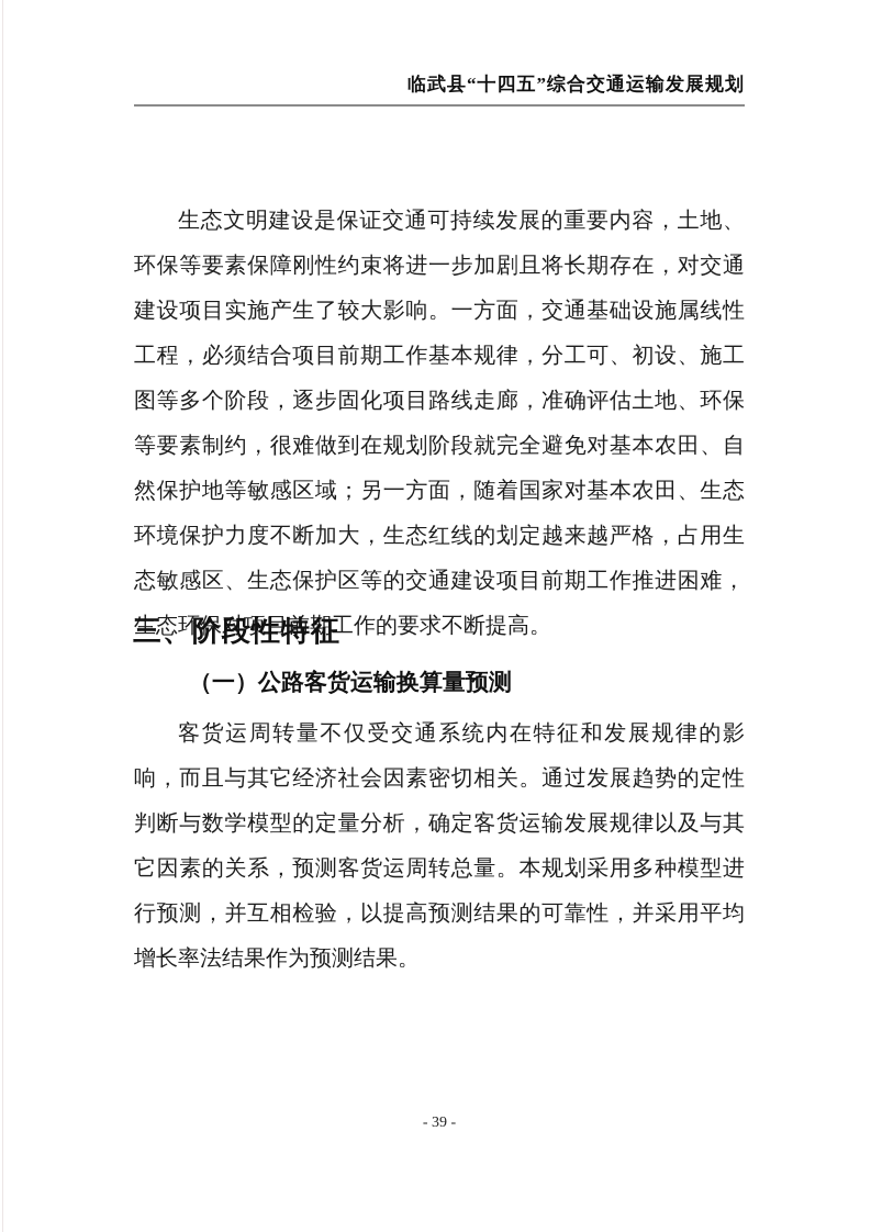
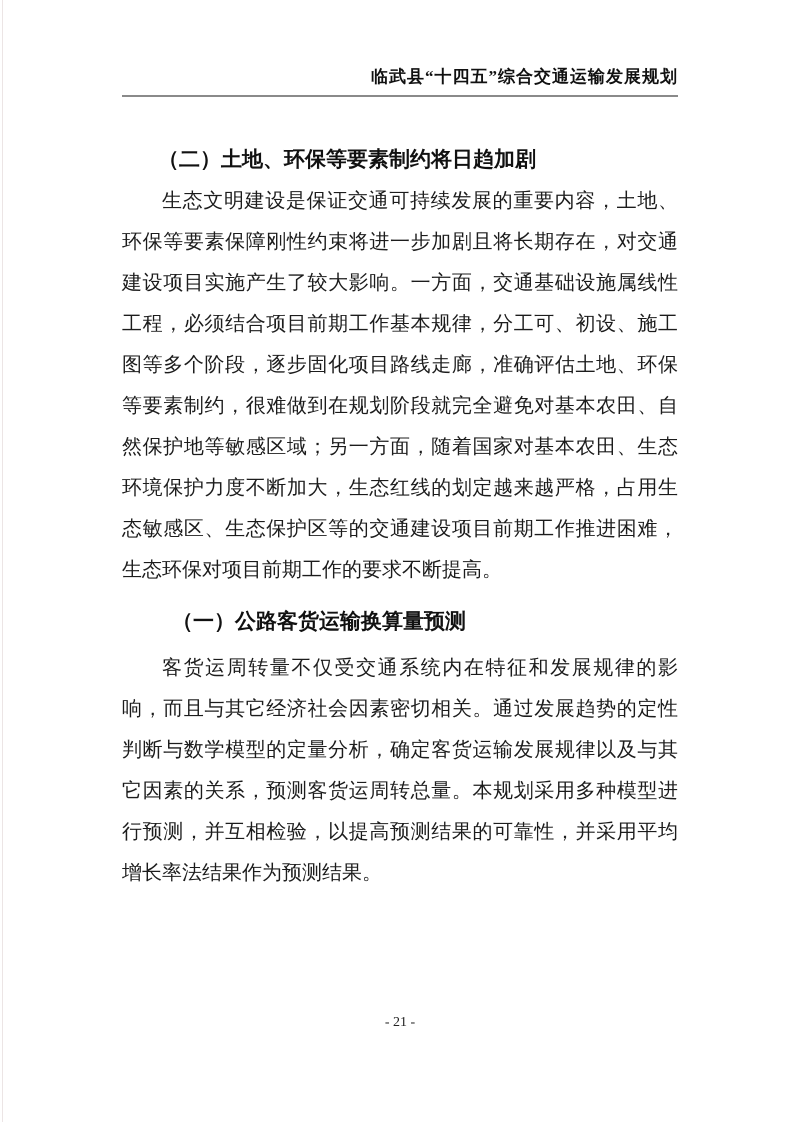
  临武县“十四五”综合交通运输发展规划
+ （二）土地、环保等要素制约将日趋加剧
  生态文明建设是保证交通可持续发展的重要内容，土地、环保等要素保障刚性约束将进一步加剧且将长期存在，对交通建设项目实施产生了较大影响。一方面，交通基础设施属线性工程，必须结合项目前期工作基本规律，分工可、初设、施工图等多个阶段，逐步固化项目路线走廊，准确评估土地、环保等要素制约，很难做到在规划阶段就完全避免对基本农田、自然保护地等敏感区域；另一方面，随着国家对基本农田、生态环境保护力度不断加大，生态红线的划定越来越严格，占用生态敏感区、生态保护区等的交通建设项目前期工作推进困难，生态环保对项目前期工作的要求不断提高。
- 三、阶段性特征
  （一）公路客货运输换算量预测
  客货运周转量不仅受交通系统内在特征和发展规律的影响，而且与其它经济社会因素密切相关。通过发展趋势的定性判断与数学模型的定量分析，确定客货运输发展规律以及与其它因素的关系，预测客货运周转总量。本规划采用多种模型进行预测，并互相检验，以提高预测结果的可靠性，并采用平均增长率法结果作为预测结果。
- - 39 -
+ - 21 -
